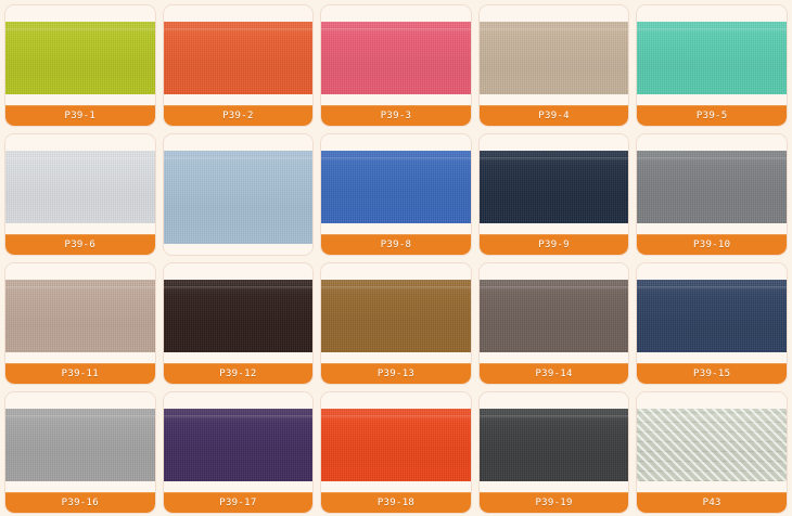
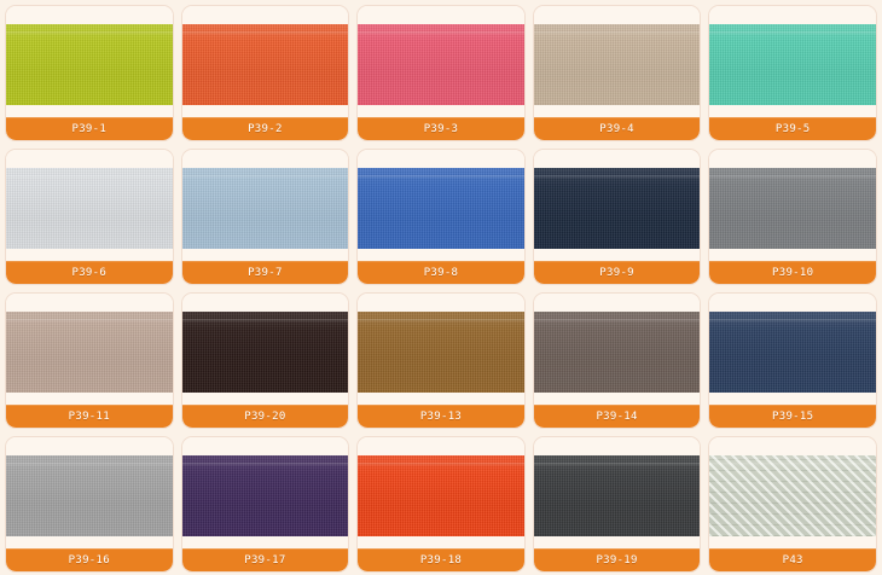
  P39-1
  P39-2
  P39-3
  P39-4
  P39-5
  P39-6
+ P39-7
  P39-8
  P39-9
  P39-10
  P39-11
- P39-12
+ P39-20
  P39-13
  P39-14
  P39-15
  P39-16
  P39-17
  P39-18
  P39-19
  P43
